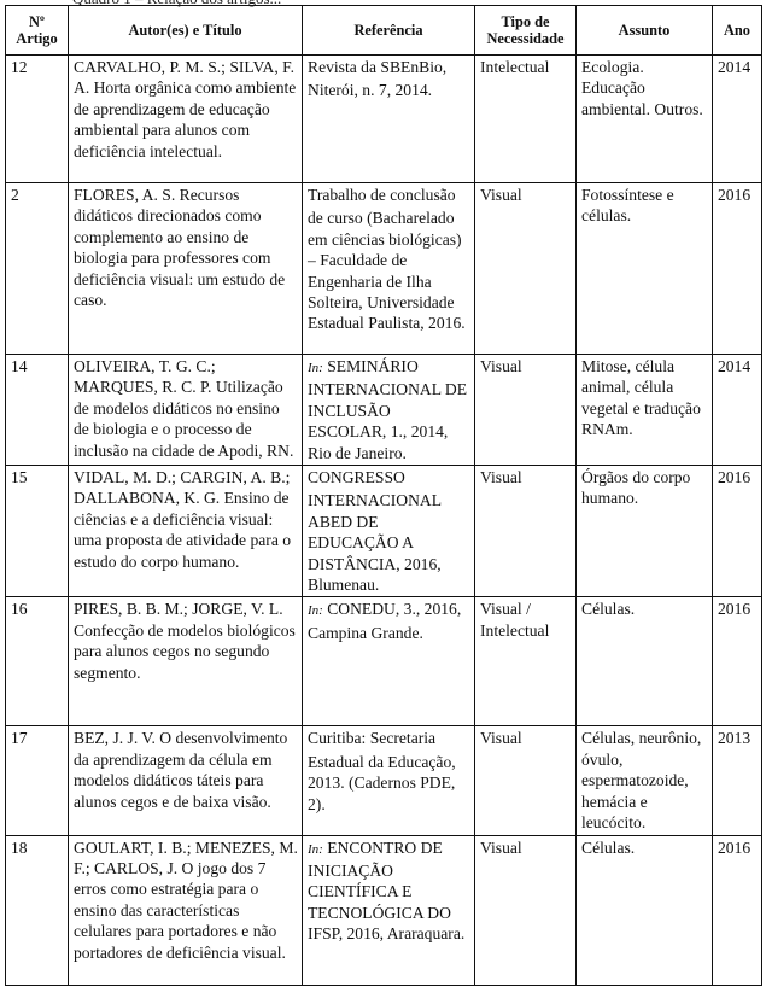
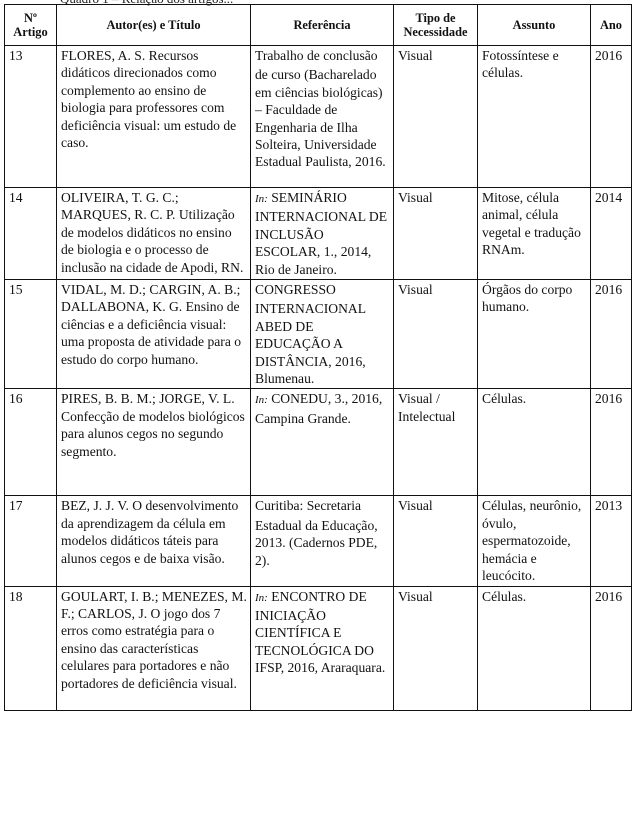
  Nº Artigo	Autor(es) e Título	Referência	Tipo de Necessidade	Assunto	Ano
- 12	CARVALHO, P. M. S.; SILVA, F. A. Horta orgânica como ambiente de aprendizagem de educação ambiental para alunos com deficiência intelectual.	Revista da SBEnBio, Niterói, n. 7, 2014.	Intelectual	Ecologia. Educação ambiental. Outros.	2014
- 2	FLORES, A. S. Recursos didáticos direcionados como complemento ao ensino de biologia para professores com deficiência visual: um estudo de caso.	Trabalho de conclusão de curso (Bacharelado em ciências biológicas) – Faculdade de Engenharia de Ilha Solteira, Universidade Estadual Paulista, 2016.	Visual	Fotossíntese e células.	2016
+ 13	FLORES, A. S. Recursos didáticos direcionados como complemento ao ensino de biologia para professores com deficiência visual: um estudo de caso.	Trabalho de conclusão de curso (Bacharelado em ciências biológicas) – Faculdade de Engenharia de Ilha Solteira, Universidade Estadual Paulista, 2016.	Visual	Fotossíntese e células.	2016
  14	OLIVEIRA, T. G. C.; MARQUES, R. C. P. Utilização de modelos didáticos no ensino de biologia e o processo de inclusão na cidade de Apodi, RN.	In: SEMINÁRIO INTERNACIONAL DE INCLUSÃO ESCOLAR, 1., 2014, Rio de Janeiro.	Visual	Mitose, célula animal, célula vegetal e tradução RNAm.	2014
  15	VIDAL, M. D.; CARGIN, A. B.; DALLABONA, K. G. Ensino de ciências e a deficiência visual: uma proposta de atividade para o estudo do corpo humano.	CONGRESSO INTERNACIONAL ABED DE EDUCAÇÃO A DISTÂNCIA, 2016, Blumenau.	Visual	Órgãos do corpo humano.	2016
  16	PIRES, B. B. M.; JORGE, V. L. Confecção de modelos biológicos para alunos cegos no segundo segmento.	In: CONEDU, 3., 2016, Campina Grande.	Visual / Intelectual	Células.	2016
  17	BEZ, J. J. V. O desenvolvimento da aprendizagem da célula em modelos didáticos táteis para alunos cegos e de baixa visão.	Curitiba: Secretaria Estadual da Educação, 2013. (Cadernos PDE, 2).	Visual	Células, neurônio, óvulo, espermatozoide, hemácia e leucócito.	2013
  18	GOULART, I. B.; MENEZES, M. F.; CARLOS, J. O jogo dos 7 erros como estratégia para o ensino das características celulares para portadores e não portadores de deficiência visual.	In: ENCONTRO DE INICIAÇÃO CIENTÍFICA E TECNOLÓGICA DO IFSP, 2016, Araraquara.	Visual	Células.	2016
